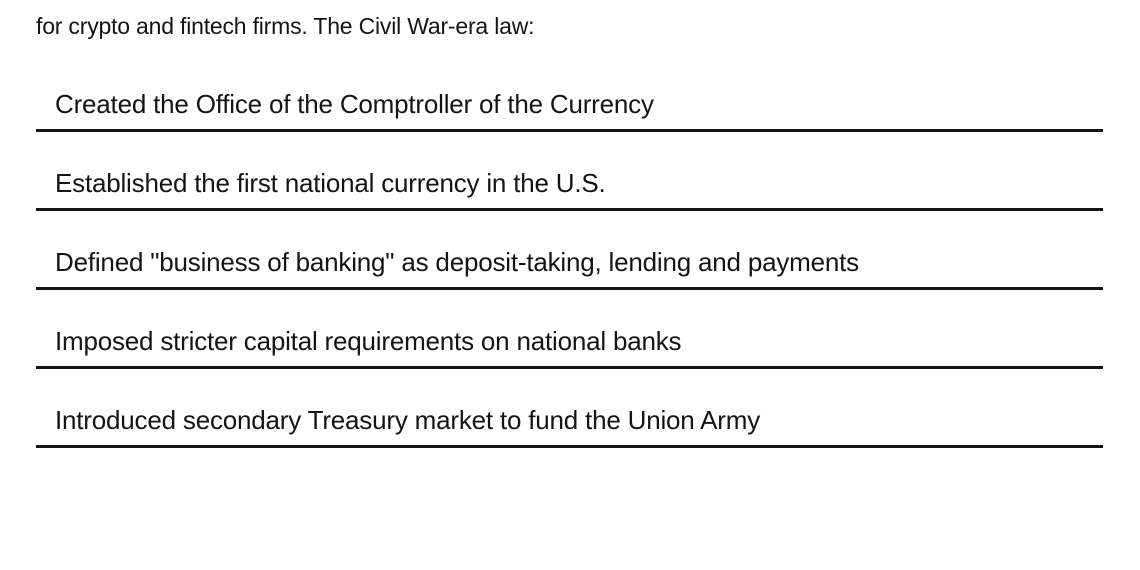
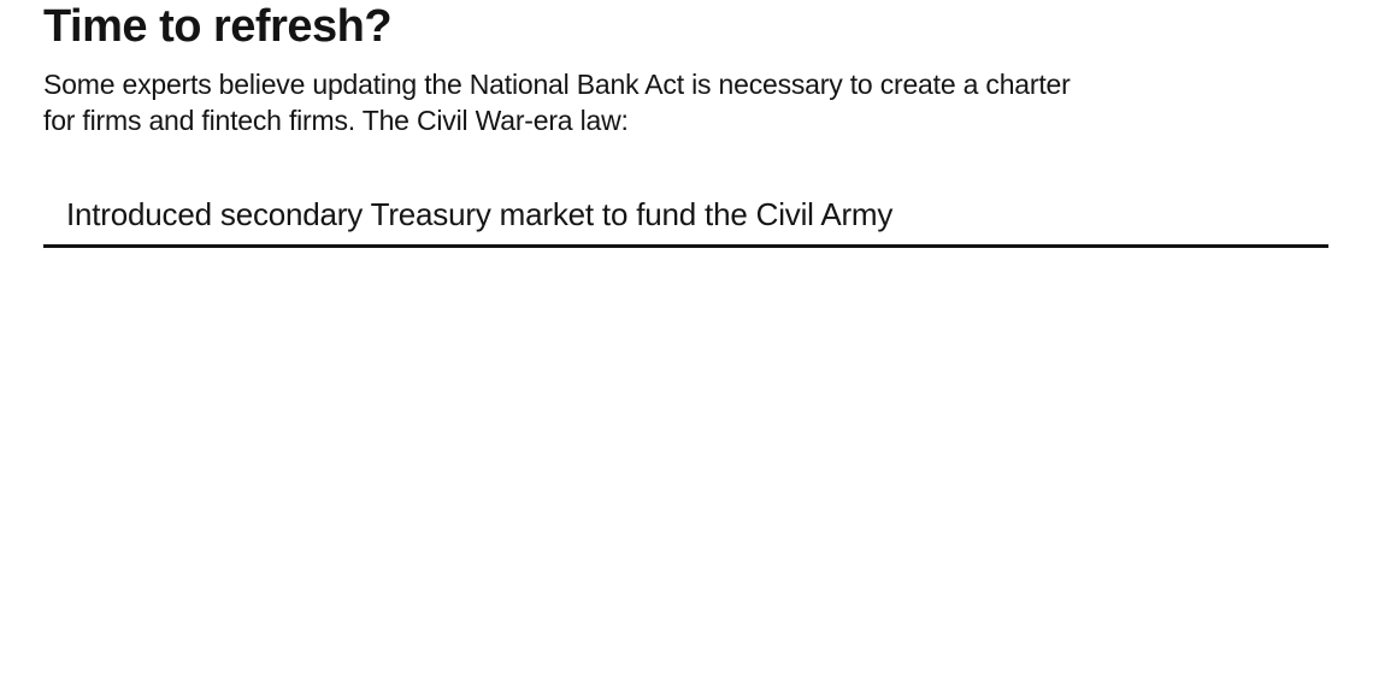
+ Time to refresh?
+ Some experts believe updating the National Bank Act is necessary to create a charter
- for crypto and fintech firms. The Civil War-era law:
+ for firms and fintech firms. The Civil War-era law:
- Created the Office of the Comptroller of the Currency
- Established the first national currency in the U.S.
- Defined "business of banking" as deposit-taking, lending and payments
- Imposed stricter capital requirements on national banks
- Introduced secondary Treasury market to fund the Union Army
+ Introduced secondary Treasury market to fund the Civil Army
